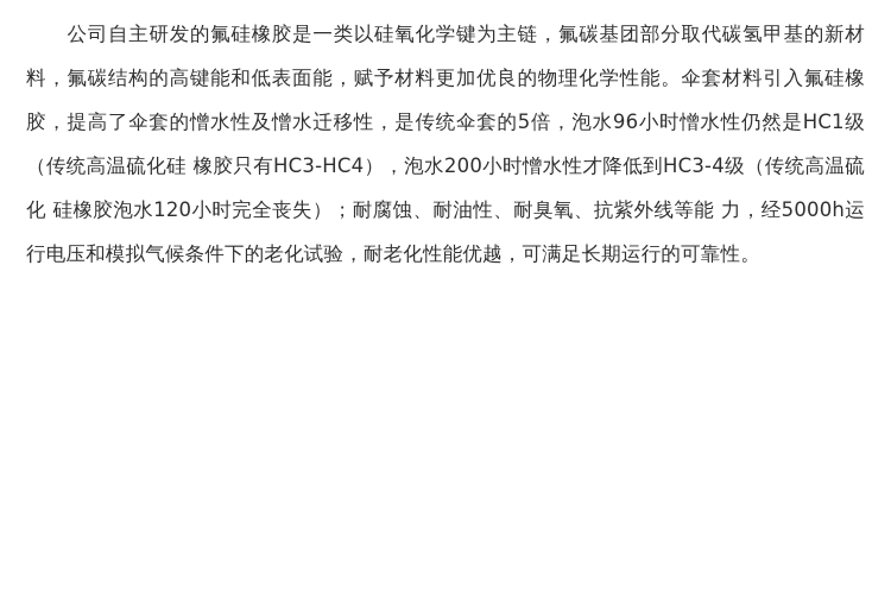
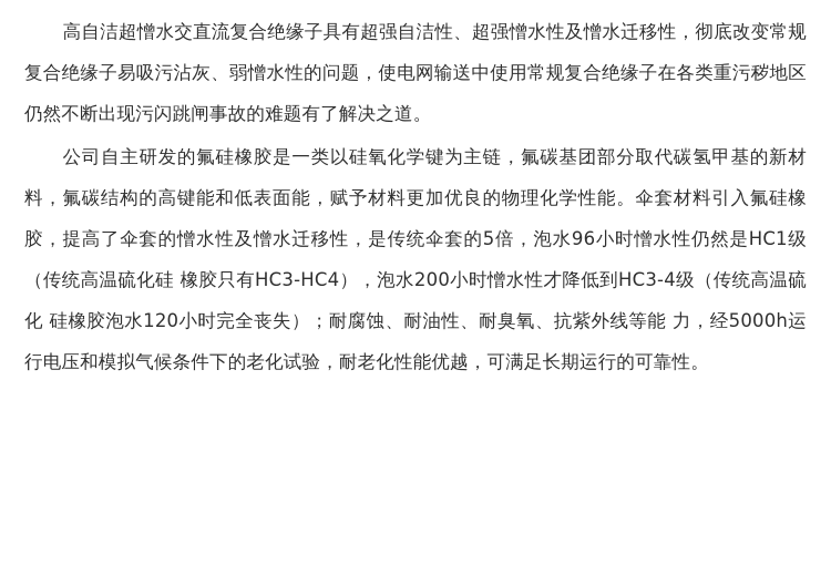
+ 高自洁超憎水交直流复合绝缘子具有超强自洁性、超强憎水性及憎水迁移性，彻底改变常规复合绝缘子易吸污沾灰、弱憎水性的问题，使电网输送中使用常规复合绝缘子在各类重污秽地区仍然不断出现污闪跳闸事故的难题有了解决之道。
  公司自主研发的氟硅橡胶是一类以硅氧化学键为主链，氟碳基团部分取代碳氢甲基的新材料，氟碳结构的高键能和低表面能，赋予材料更加优良的物理化学性能。伞套材料引入氟硅橡胶，提高了伞套的憎水性及憎水迁移性，是传统伞套的5倍，泡水96小时憎水性仍然是HC1级（传统高温硫化硅 橡胶只有HC3-HC4），泡水200小时憎水性才降低到HC3-4级（传统高温硫化 硅橡胶泡水120小时完全丧失）；耐腐蚀、耐油性、耐臭氧、抗紫外线等能 力，经5000h运行电压和模拟气候条件下的老化试验，耐老化性能优越，可满足长期运行的可靠性。
